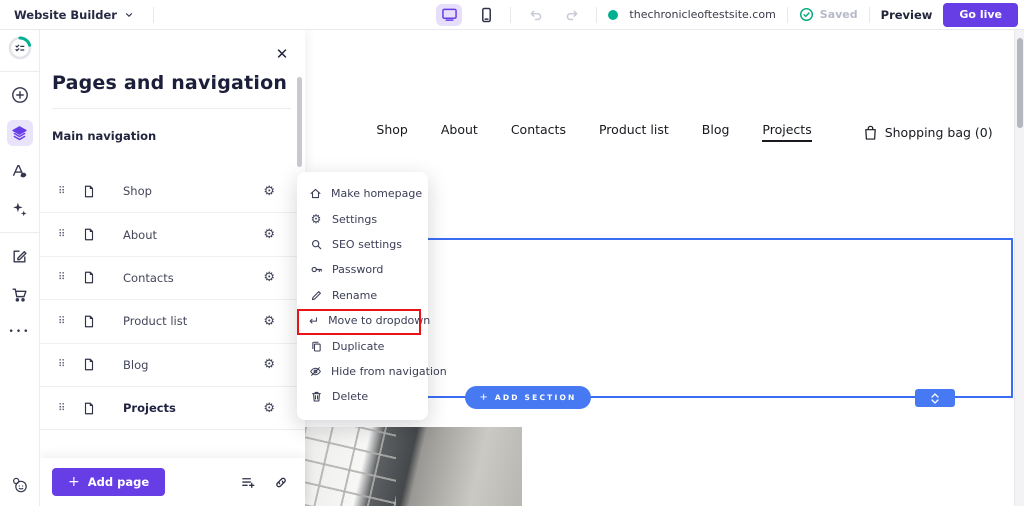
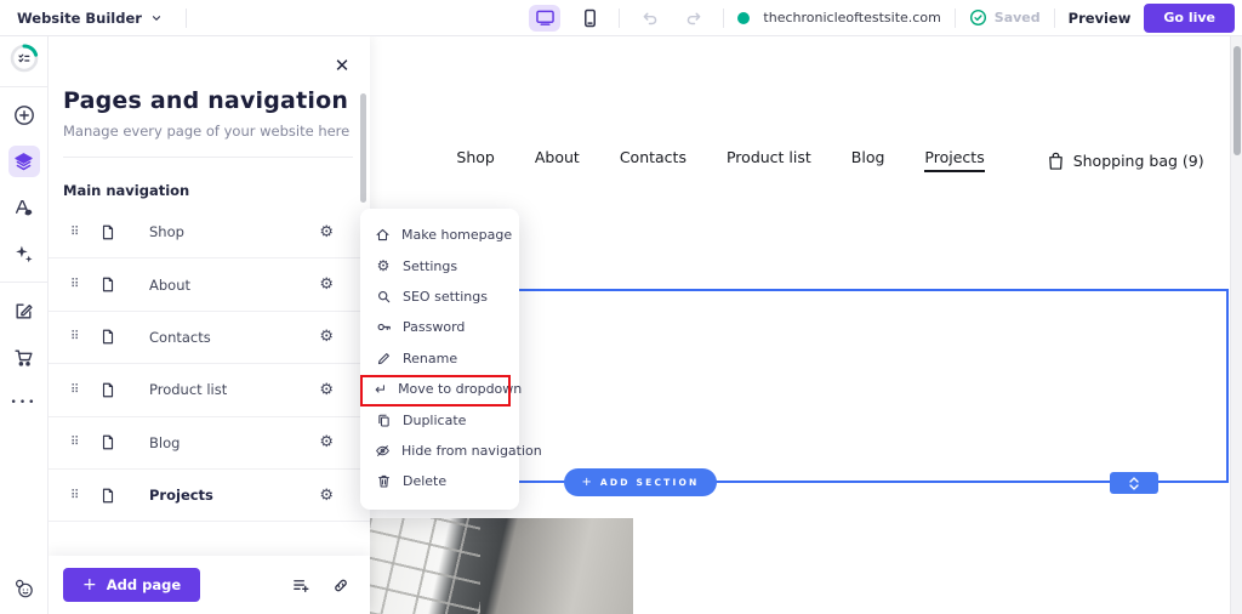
  Website Builder
  thechronicleoftestsite.com
  Saved
  Preview
  Go live
  •••
  ✕
  Pages and navigation
+ Manage every page of your website here
  Main navigation
  ⠿
  Shop
  ⚙
  ⠿
  About
  ⚙
  ⠿
  Contacts
  ⚙
  ⠿
  Product list
  ⚙
  ⠿
  Blog
  ⚙
  ⠿
  Projects
  ⚙
  +
  Add page
  Shop
  About
  Contacts
  Product list
  Blog
  Projects
- Shopping bag (0)
+ Shopping bag (9)
  +
  ADD SECTION
  Make homepage
  ⚙
  Settings
  SEO settings
  Password
  Rename
  ↵
  Move to dropdown
  Duplicate
  Hide from navigation
  Delete
